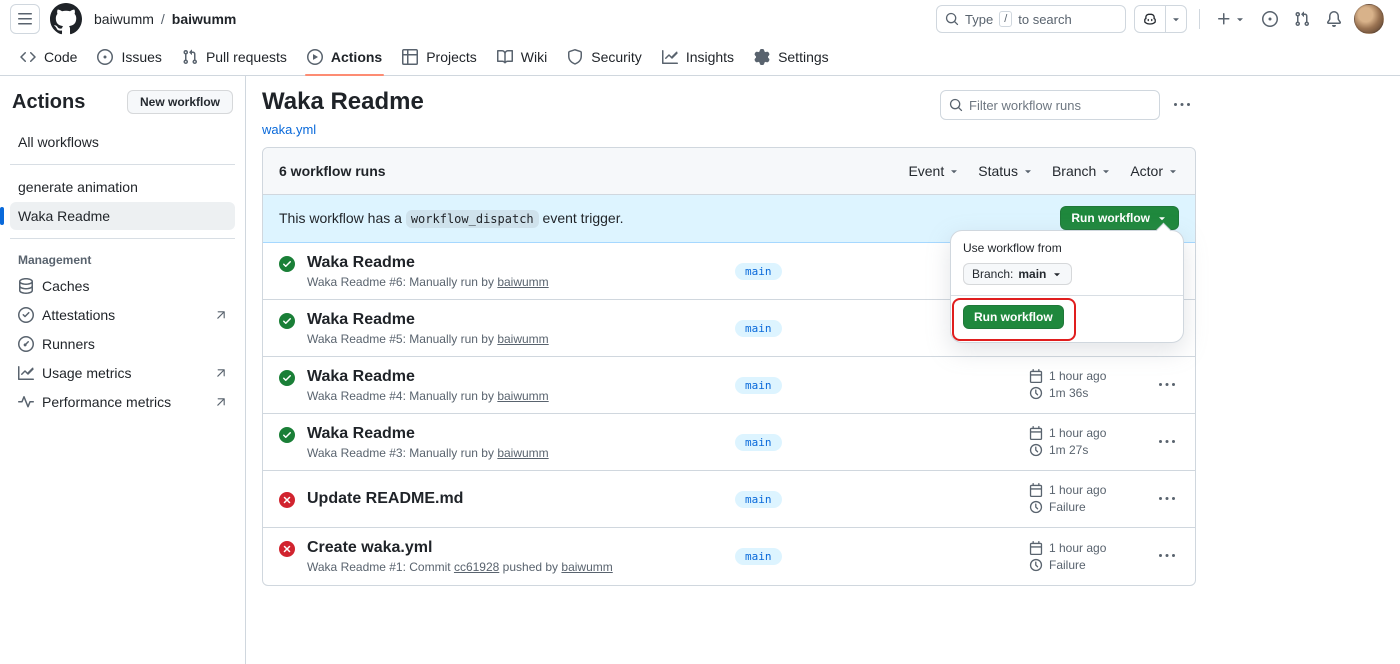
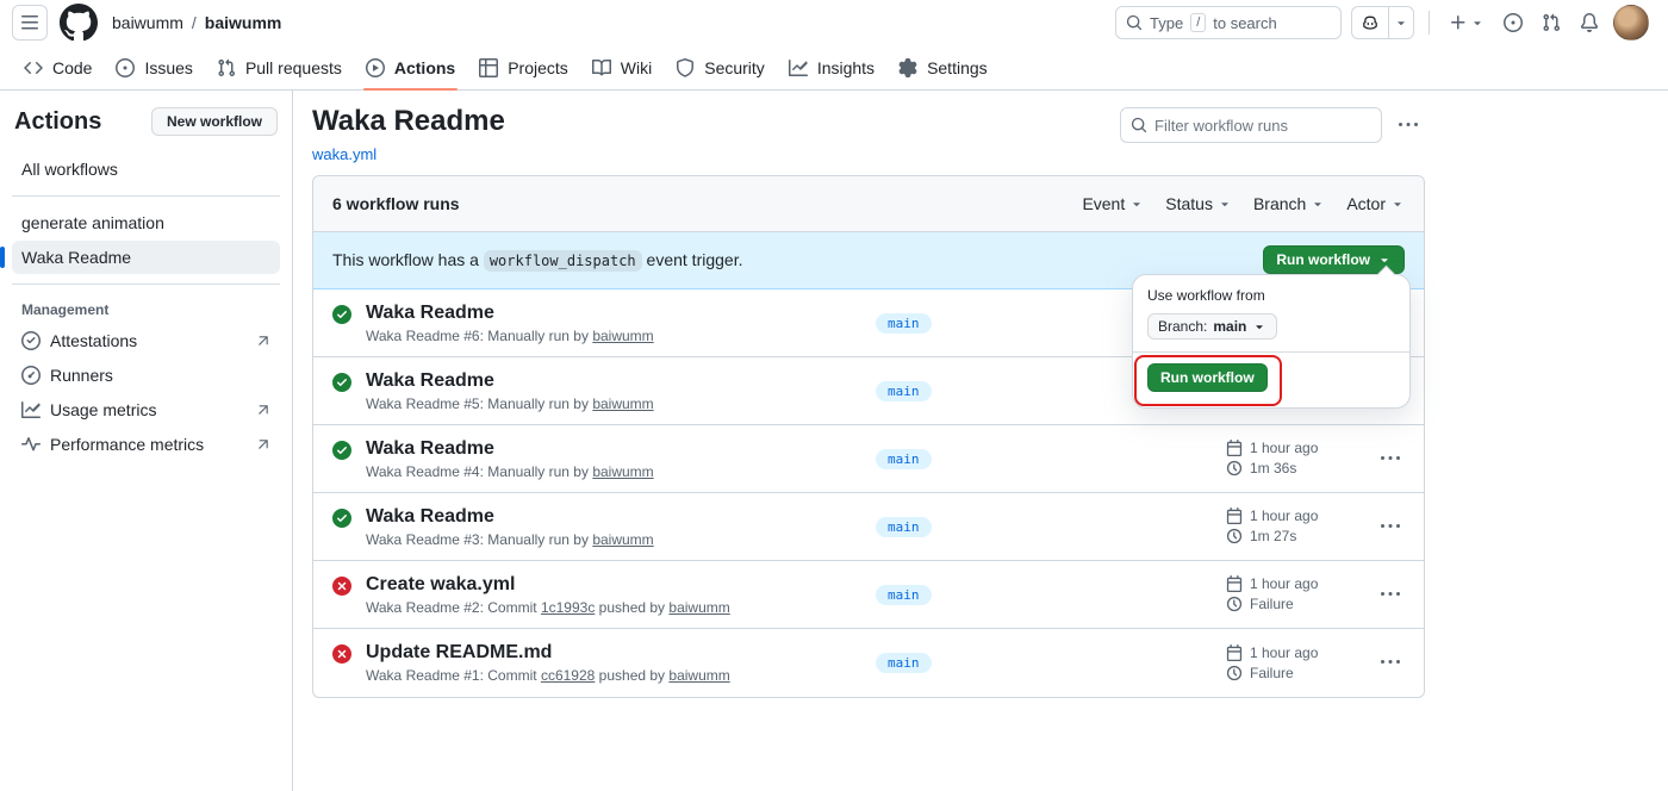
  baiwumm
  /
  baiwumm
  Type
  /
  to search
  Code
  Issues
  Pull requests
  Actions
  Projects
  Wiki
  Security
  Insights
  Settings
  Actions
  New workflow
  All workflows
  generate animation
  Waka Readme
  Management
- Caches
  Attestations
  Runners
  Usage metrics
  Performance metrics
  Waka Readme
  waka.yml
  Filter workflow runs
  6 workflow runs
  Event
  Status
  Branch
  Actor
  This workflow has a workflow_dispatch event trigger.
  Run workflow
  Waka Readme
  Waka Readme #6: Manually run by baiwumm
  main
  Waka Readme
  Waka Readme #5: Manually run by baiwumm
  main
  Waka Readme
  Waka Readme #4: Manually run by baiwumm
  main
  1 hour ago
  1m 36s
  Waka Readme
  Waka Readme #3: Manually run by baiwumm
  main
  1 hour ago
  1m 27s
- Update README.md
+ Create waka.yml
+ Waka Readme #2: Commit 1c1993c pushed by baiwumm
  main
  1 hour ago
  Failure
- Create waka.yml
+ Update README.md
  Waka Readme #1: Commit cc61928 pushed by baiwumm
  main
  1 hour ago
  Failure
  Use workflow from
  Branch:
  main
  Run workflow
